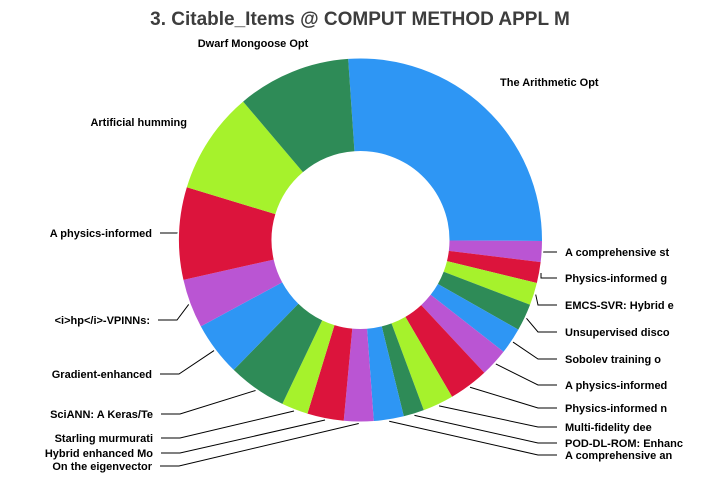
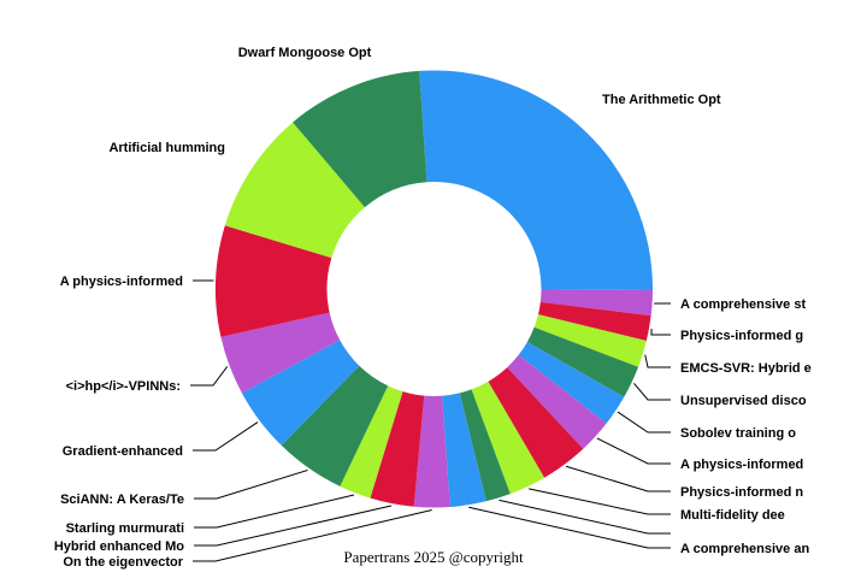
- 3. Citable_Items @ COMPUT METHOD APPL M
  The Arithmetic Opt
  A comprehensive st
  Physics-informed g
  EMCS-SVR: Hybrid e
  Unsupervised disco
  Sobolev training o
  A physics-informed
  Physics-informed n
  Multi-fidelity dee
- POD-DL-ROM: Enhanc
  A comprehensive an
  On the eigenvector
  Hybrid enhanced Mo
  Starling murmurati
  SciANN: A Keras/Te
  Gradient-enhanced
  <i>hp</i>-VPINNs:
  A physics-informed
  Artificial humming
  Dwarf Mongoose Opt
+ Papertrans 2025 @copyright
